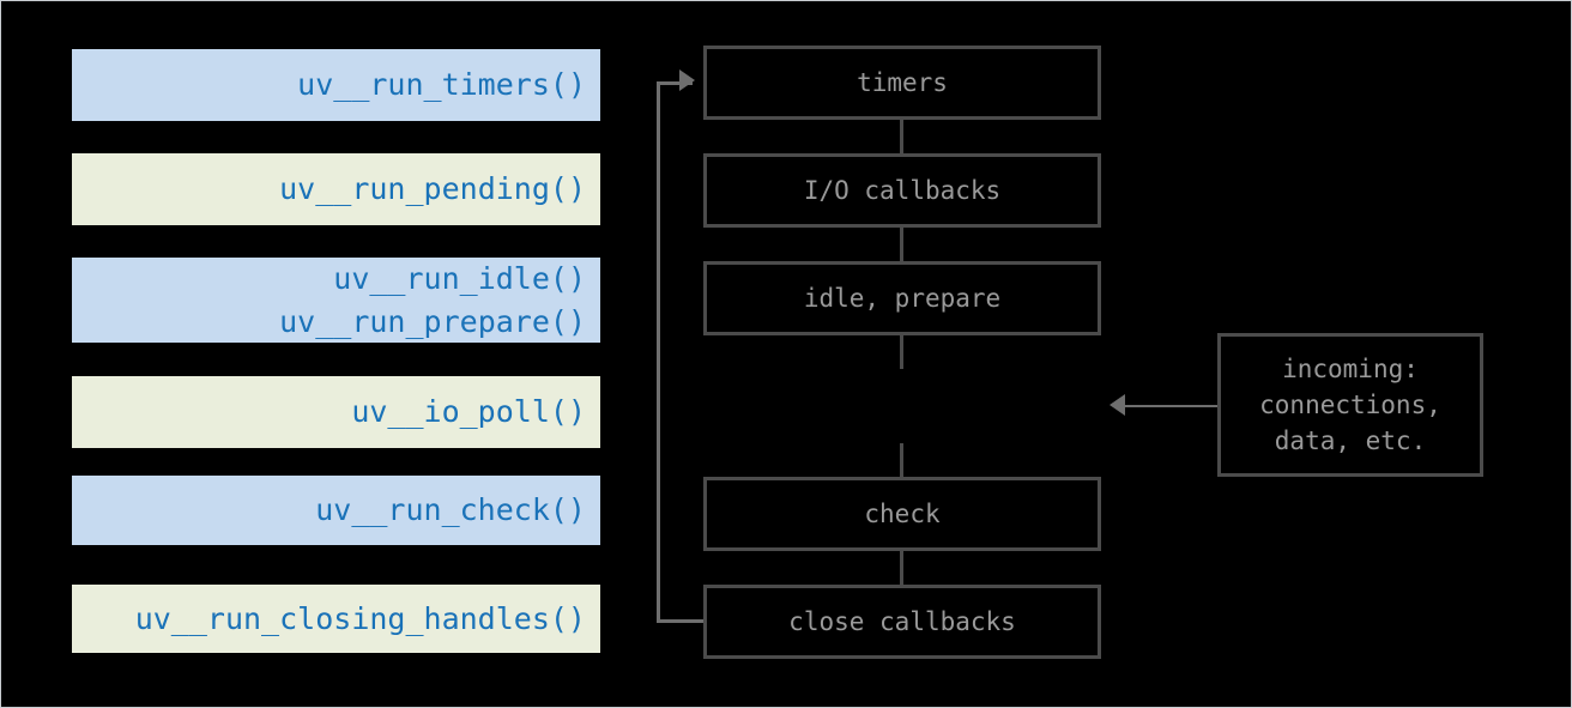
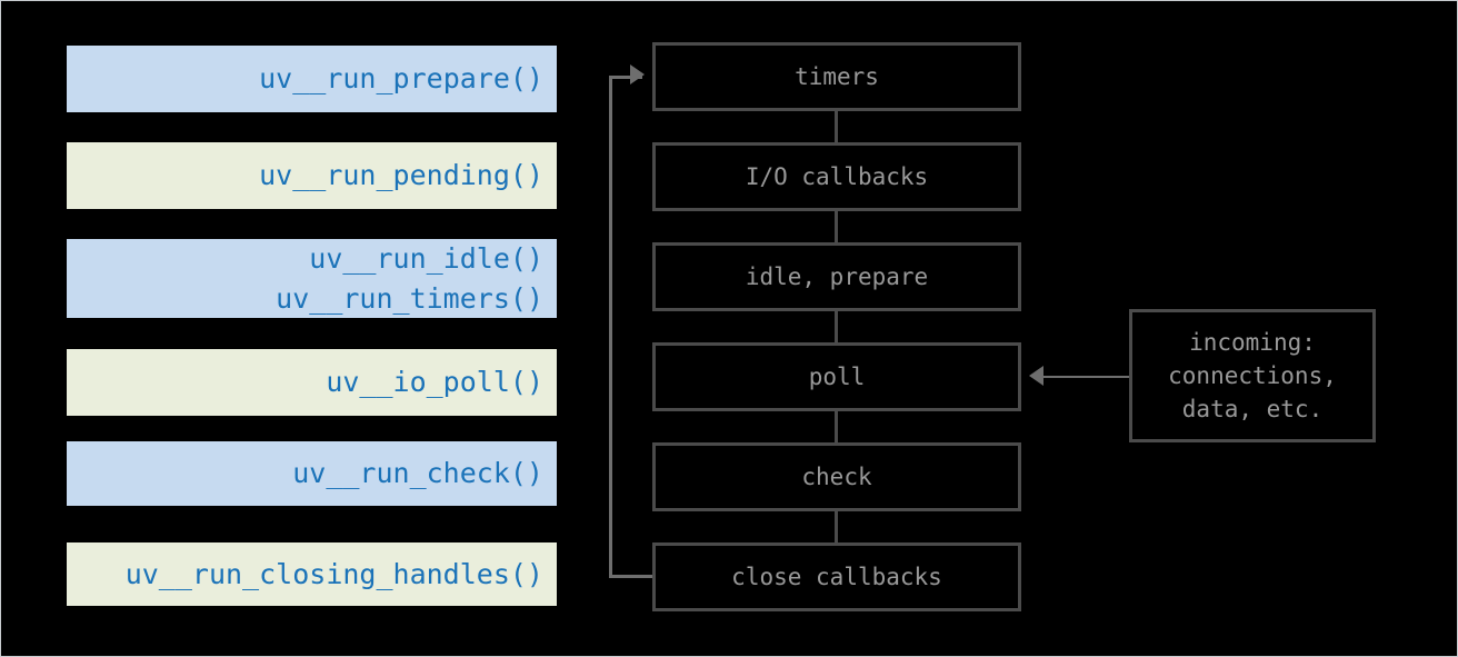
- uv__run_timers()
+ uv__run_prepare()
  uv__run_pending()
  uv__run_idle()
- uv__run_prepare()
+ uv__run_timers()
  uv__io_poll()
  uv__run_check()
  uv__run_closing_handles()
  timers
  I/O callbacks
  idle, prepare
+ poll
  check
  close callbacks
  incoming:
  connections,
  data, etc.
